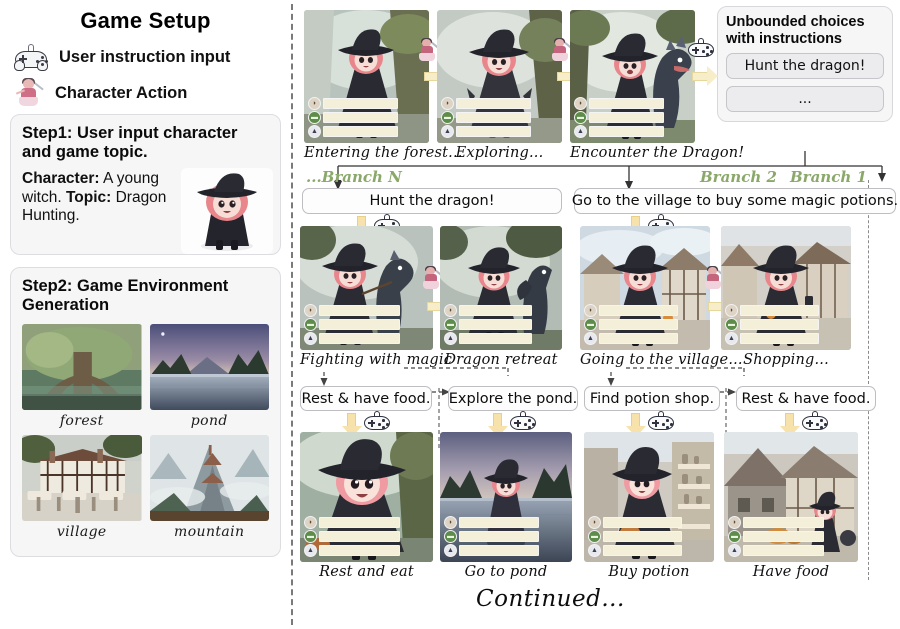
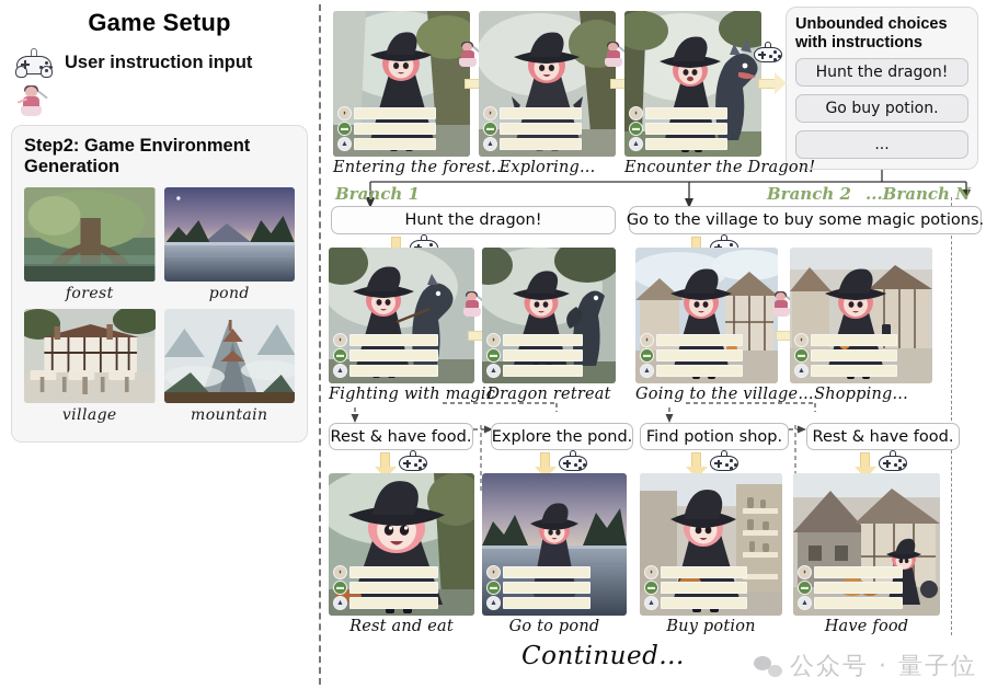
  Game Setup
  User instruction input
- Character Action
- Step1: User input character and game topic.
- Character: A young witch. Topic: Dragon Hunting.
  Step2: Game Environment Generation
  forest
  pond
  village
  mountain
  Unbounded choices with instructions
  Hunt the dragon!
+ Go buy potion.
  ...
  Entering the fore
  Exploring...
  Encounter the Dragon!
- ...Branch N
+ Branch 1
  Branch 2
- Branch 1
+ ...Branch N
  Hunt the dragon!
  Go to the village to buy some magic potions.
  Fighting with mag
  Dragon retreat
  Going to the villag
  Shopping...
  Rest & have food.
  Explore the pond.
  Find potion shop.
  Rest & have food.
  Rest and eat
  Go to pond
  Buy potion
  Have food
  Continued...
+ 公众号 · 量子位
